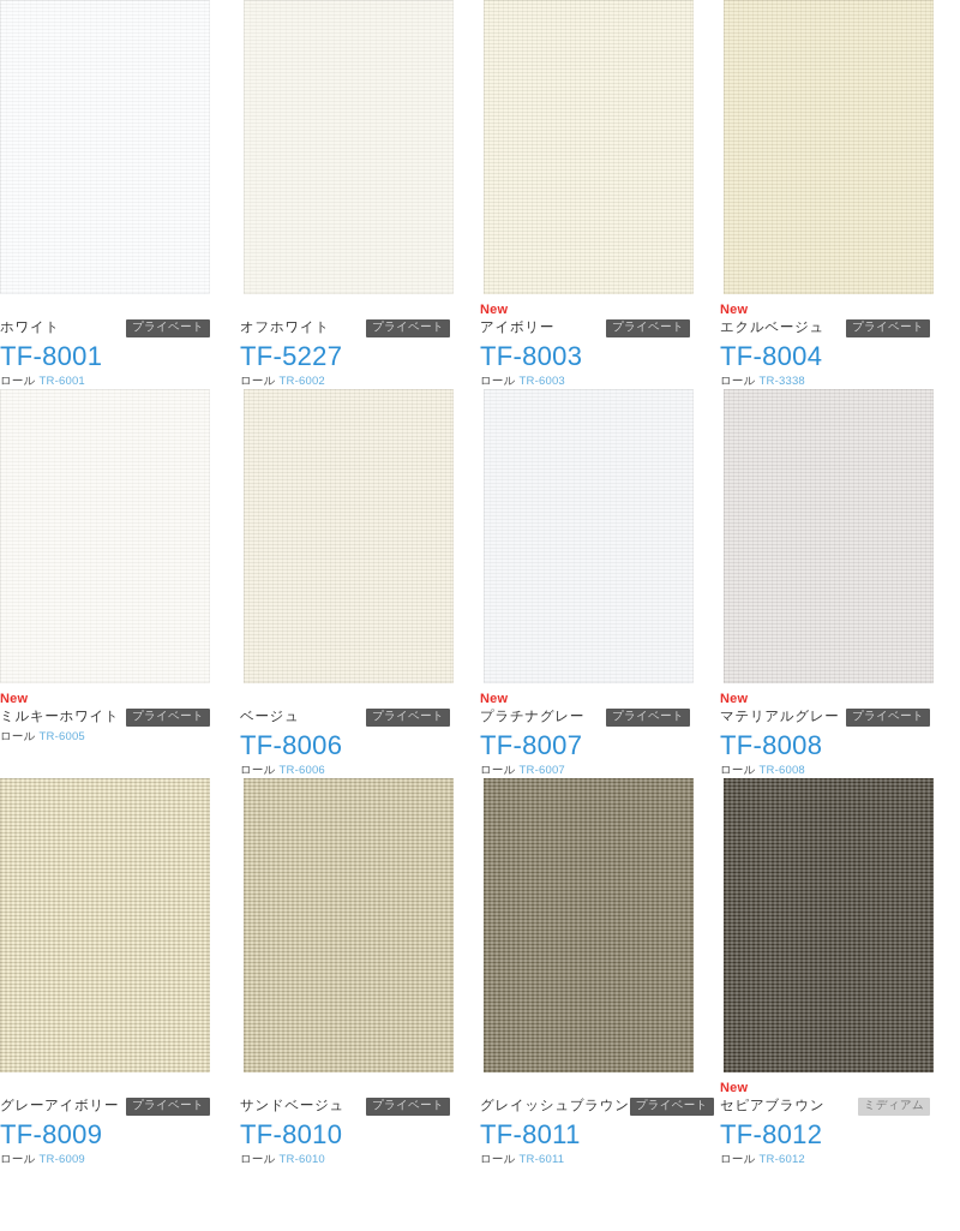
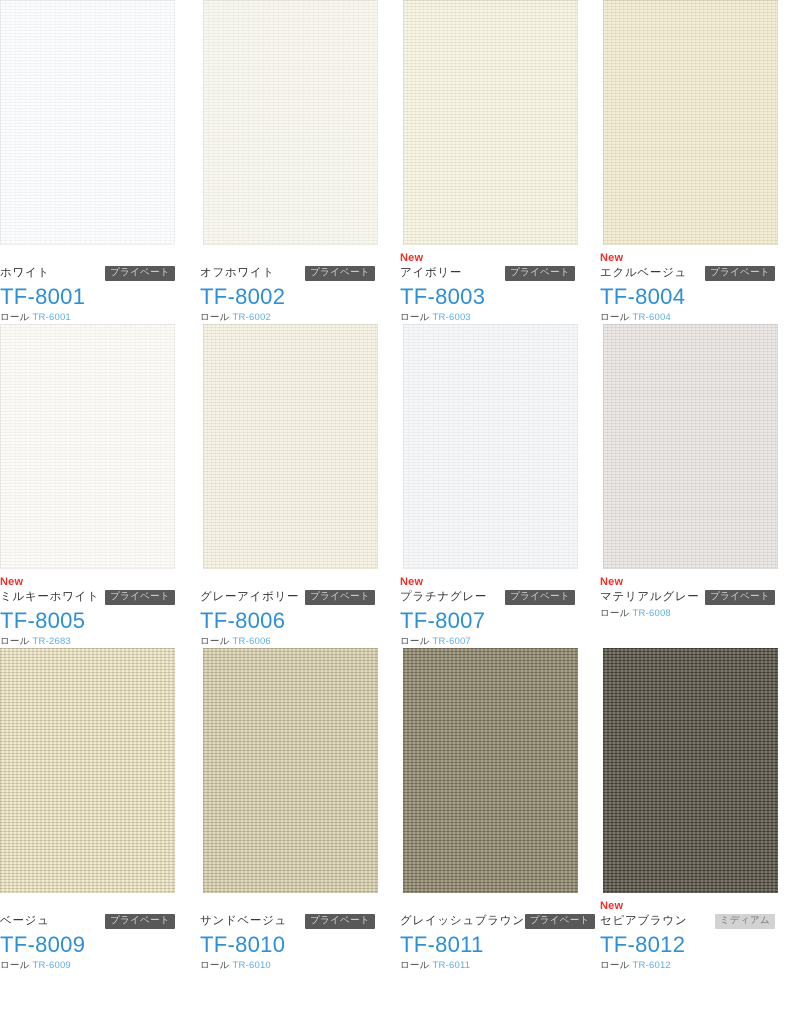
  ホワイト
  プライベート
  TF-8001
  ロール TR-6001
  オフホワイト
  プライベート
- TF-5227
+ TF-8002
  ロール TR-6002
  New
  アイボリー
  プライベート
  TF-8003
  ロール TR-6003
  New
  エクルベージュ
  プライベート
  TF-8004
- ロール TR-3338
+ ロール TR-6004
  New
  ミルキーホワイト
  プライベート
+ TF-8005
- ロール TR-6005
+ ロール TR-2683
- ベージュ
+ グレーアイボリー
  プライベート
  TF-8006
  ロール TR-6006
  New
  プラチナグレー
  プライベート
  TF-8007
  ロール TR-6007
  New
  マテリアルグレー
  プライベート
- TF-8008
  ロール TR-6008
- グレーアイボリー
+ ベージュ
  プライベート
  TF-8009
  ロール TR-6009
  サンドベージュ
  プライベート
  TF-8010
  ロール TR-6010
  グレイッシュブラウン
  プライベート
  TF-8011
  ロール TR-6011
  New
  セピアブラウン
  ミディアム
  TF-8012
  ロール TR-6012
